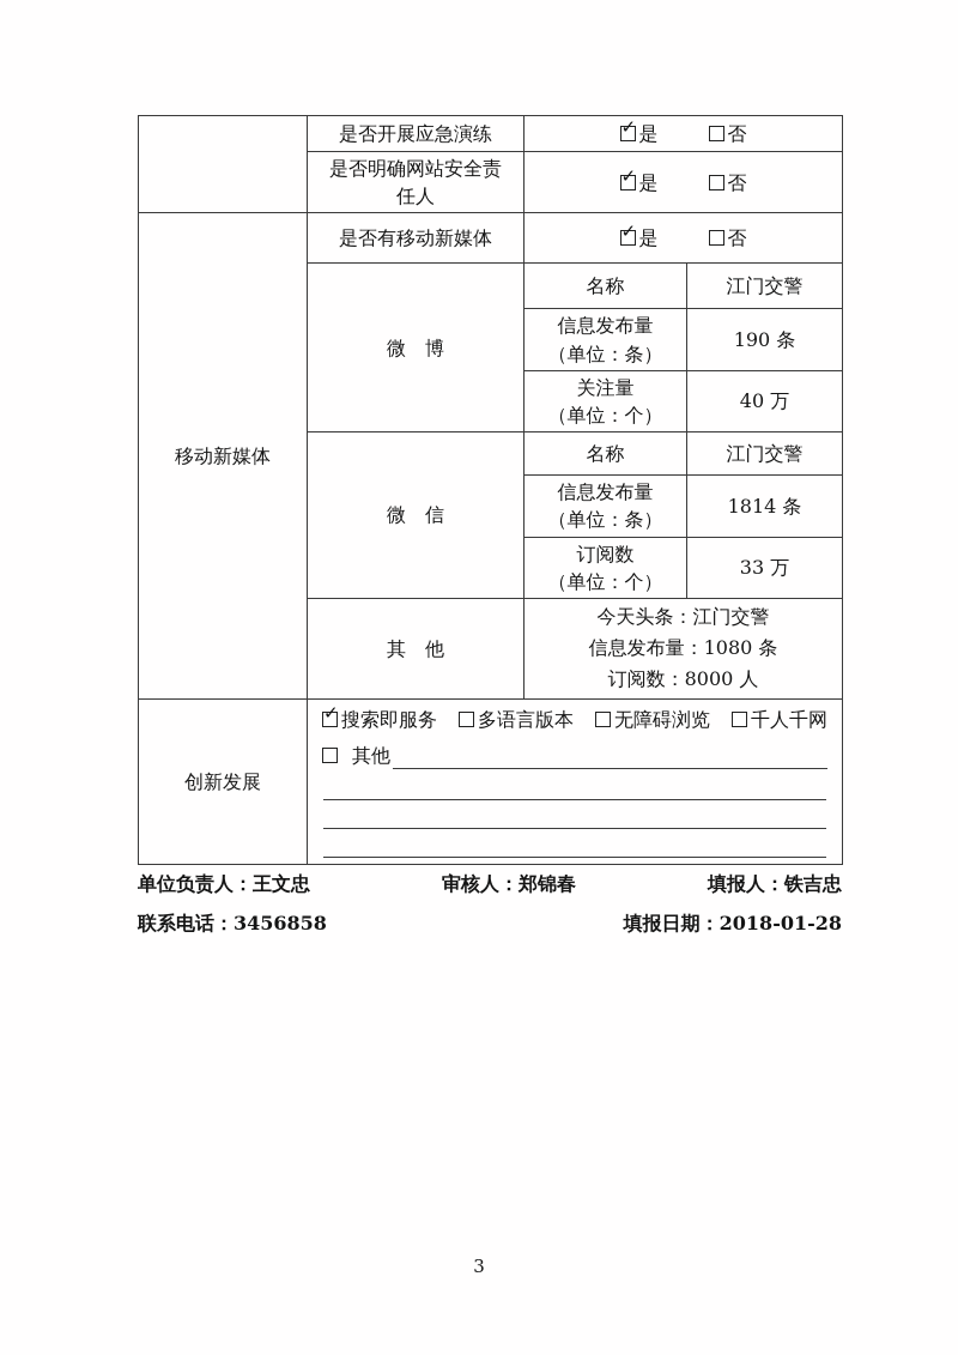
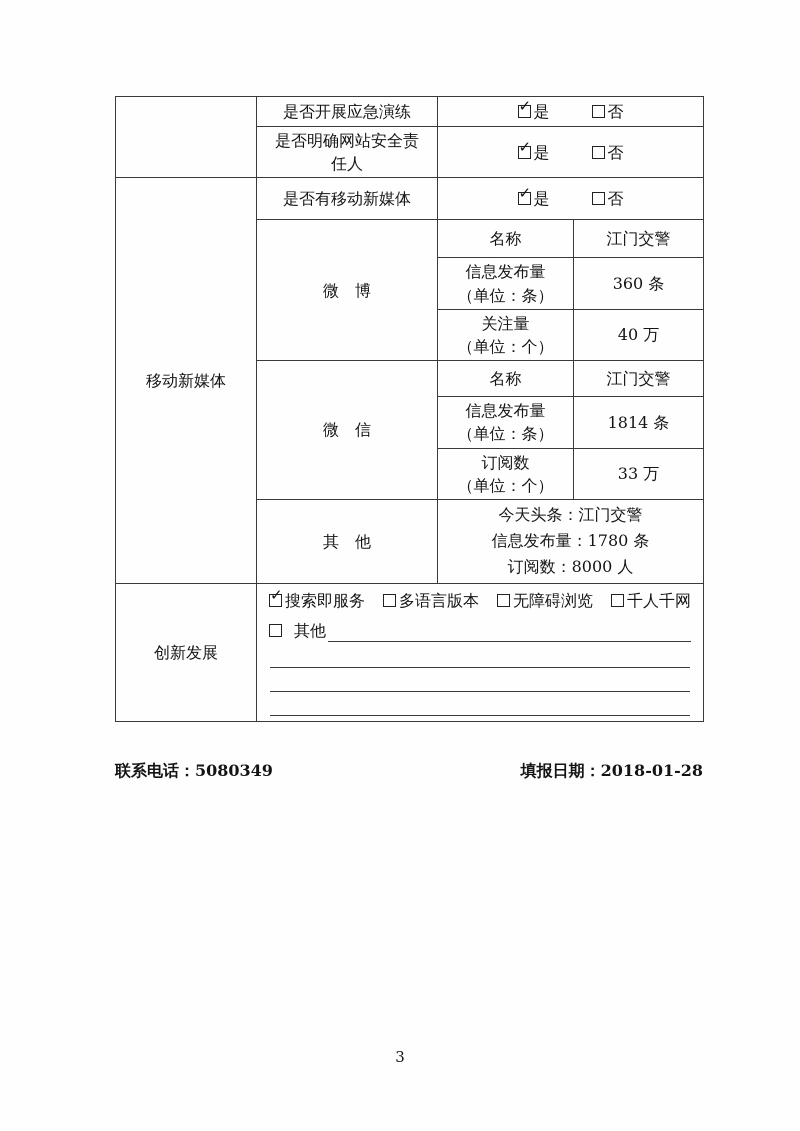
  	是否开展应急演练	✓ 是 否
  是否明确网站安全责任人	✓ 是 否
  移动新媒体	是否有移动新媒体	✓ 是 否
  微 博	名称	江门交警
- 信息发布量 （单位：条）	190 条
+ 信息发布量 （单位：条）	360 条
  关注量 （单位：个）	40 万
  微 信	名称	江门交警
  信息发布量 （单位：条）	1814 条
  订阅数 （单位：个）	33 万
- 其 他	今天头条：江门交警 信息发布量：1080 条 订阅数：8000 人
+ 其 他	今天头条：江门交警 信息发布量：1780 条 订阅数：8000 人
  创新发展	✓ 搜索即服务 多语言版本 无障碍浏览 千人千网 其他
- 单位负责人：王文忠
- 审核人：郑锦春
- 填报人：铁吉忠
- 联系电话：3456858
+ 联系电话：5080349
  填报日期：2018-01-28
  3
